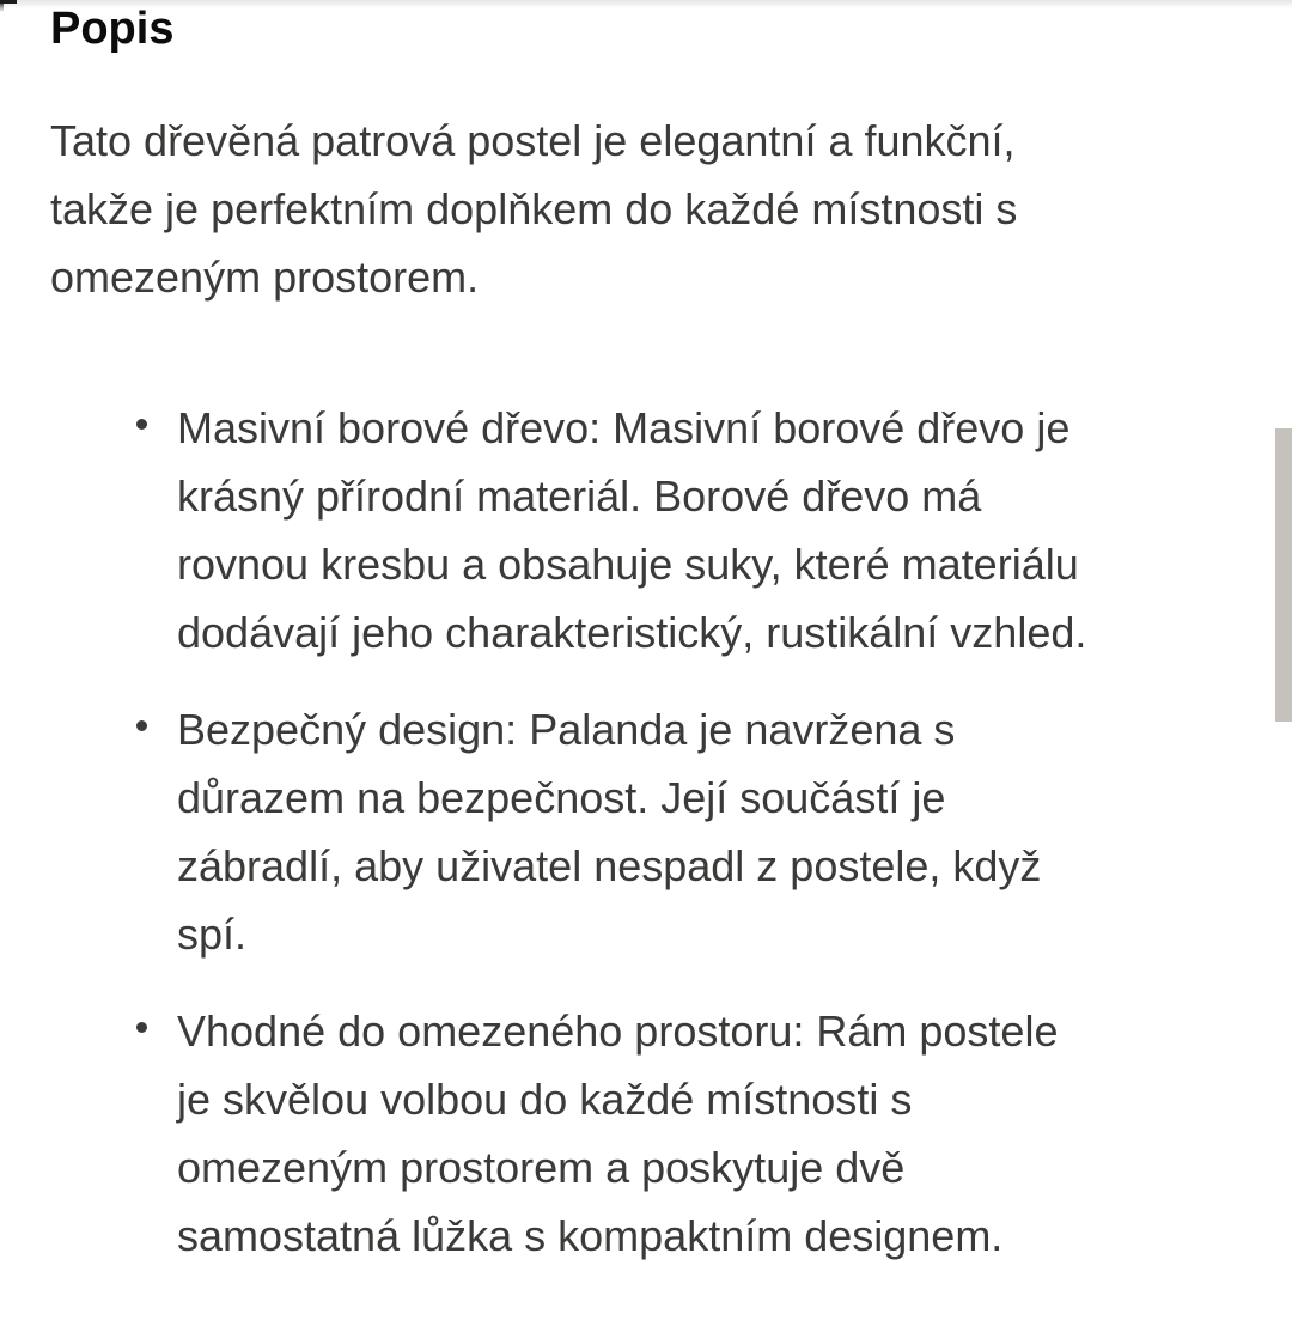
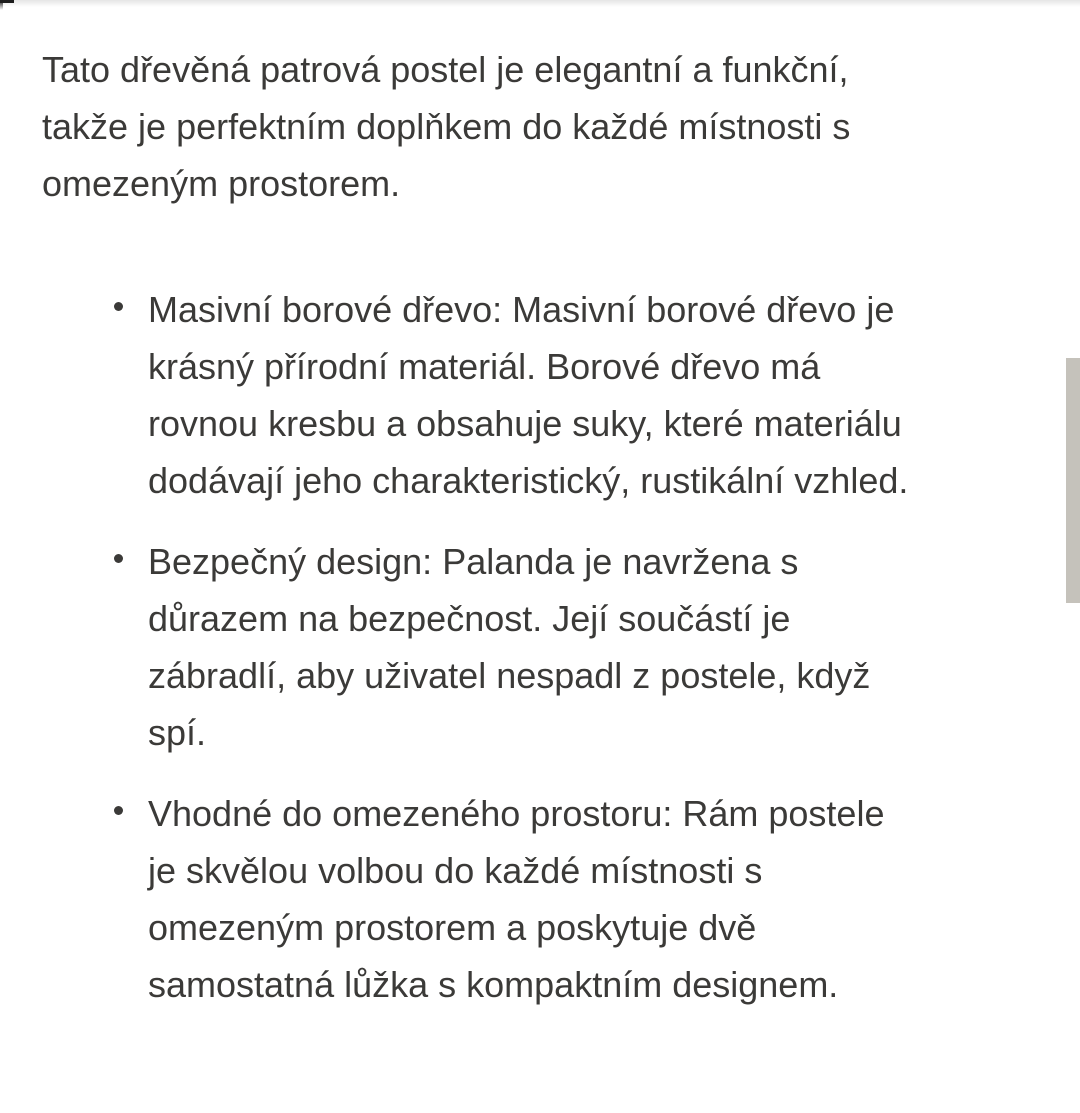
- Popis
  Tato dřevěná patrová postel je elegantní a funkční,
  takže je perfektním doplňkem do každé místnosti s
  omezeným prostorem.
  Masivní borové dřevo: Masivní borové dřevo je
  krásný přírodní materiál. Borové dřevo má
  rovnou kresbu a obsahuje suky, které materiálu
  dodávají jeho charakteristický, rustikální vzhled.
  Bezpečný design: Palanda je navržena s
  důrazem na bezpečnost. Její součástí je
  zábradlí, aby uživatel nespadl z postele, když
  spí.
  Vhodné do omezeného prostoru: Rám postele
  je skvělou volbou do každé místnosti s
  omezeným prostorem a poskytuje dvě
  samostatná lůžka s kompaktním designem.
